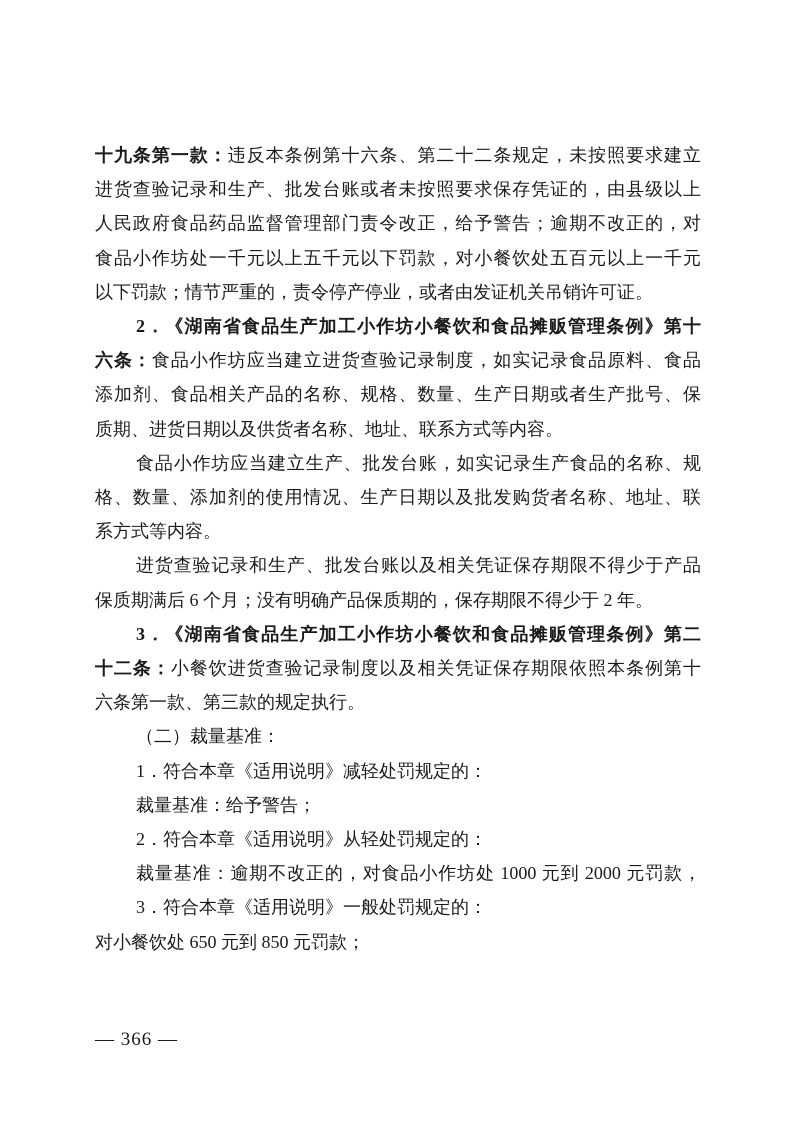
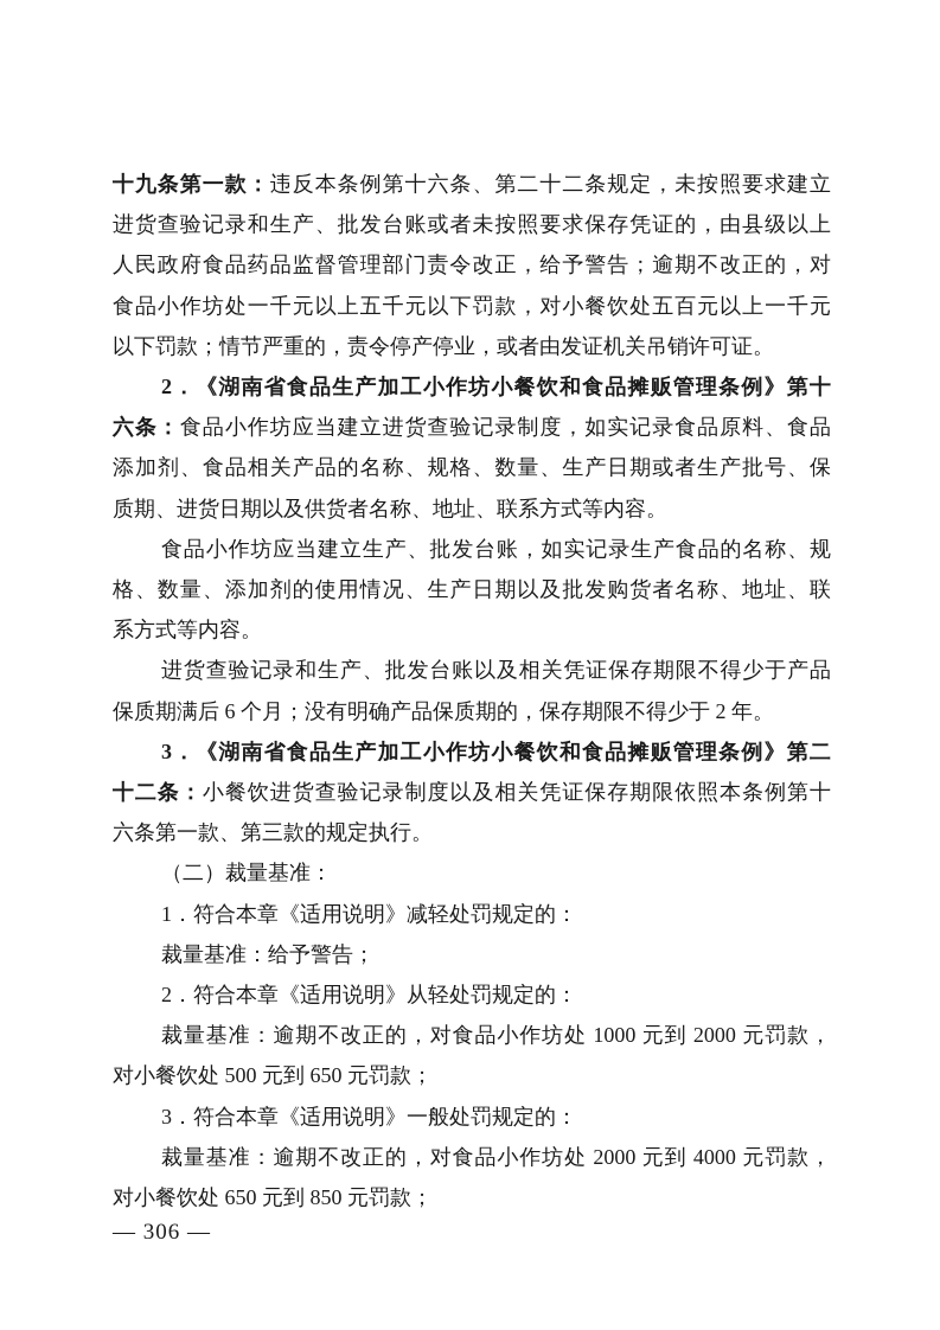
  十九条第一款：违反本条例第十六条、第二十二条规定，未按照要求建立
  进货查验记录和生产、批发台账或者未按照要求保存凭证的，由县级以上
  人民政府食品药品监督管理部门责令改正，给予警告；逾期不改正的，对
  食品小作坊处一千元以上五千元以下罚款，对小餐饮处五百元以上一千元
  以下罚款；情节严重的，责令停产停业，或者由发证机关吊销许可证。
  2．《湖南省食品生产加工小作坊小餐饮和食品摊贩管理条例》第十
  六条：食品小作坊应当建立进货查验记录制度，如实记录食品原料、食品
  添加剂、食品相关产品的名称、规格、数量、生产日期或者生产批号、保
  质期、进货日期以及供货者名称、地址、联系方式等内容。
  食品小作坊应当建立生产、批发台账，如实记录生产食品的名称、规
  格、数量、添加剂的使用情况、生产日期以及批发购货者名称、地址、联
  系方式等内容。
  进货查验记录和生产、批发台账以及相关凭证保存期限不得少于产品
  保质期满后 6 个月；没有明确产品保质期的，保存期限不得少于 2 年。
  3．《湖南省食品生产加工小作坊小餐饮和食品摊贩管理条例》第二
  十二条：小餐饮进货查验记录制度以及相关凭证保存期限依照本条例第十
  六条第一款、第三款的规定执行。
  （二）裁量基准：
  1．符合本章《适用说明》减轻处罚规定的：
  裁量基准：给予警告；
  2．符合本章《适用说明》从轻处罚规定的：
  裁量基准：逾期不改正的，对食品小作坊处 1000 元到 2000 元罚款，
+ 对小餐饮处 500 元到 650 元罚款；
  3．符合本章《适用说明》一般处罚规定的：
+ 裁量基准：逾期不改正的，对食品小作坊处 2000 元到 4000 元罚款，
  对小餐饮处 650 元到 850 元罚款；
- — 366 —
+ — 306 —
